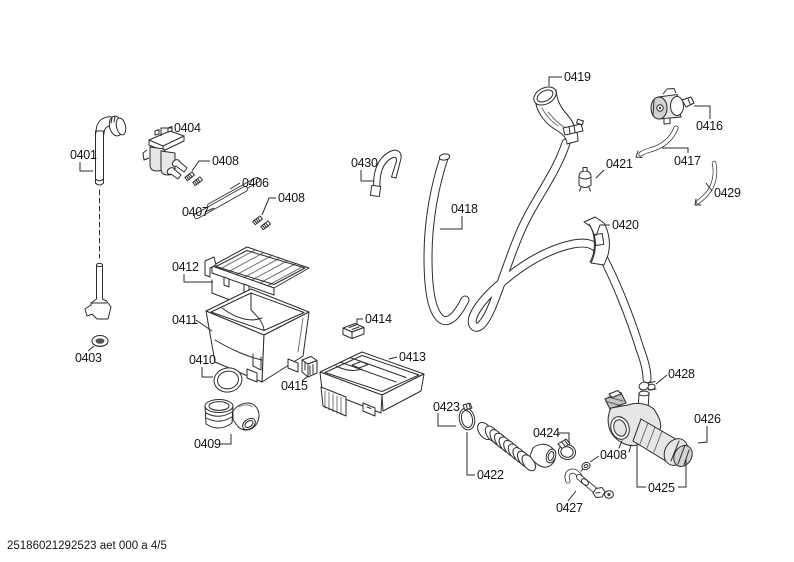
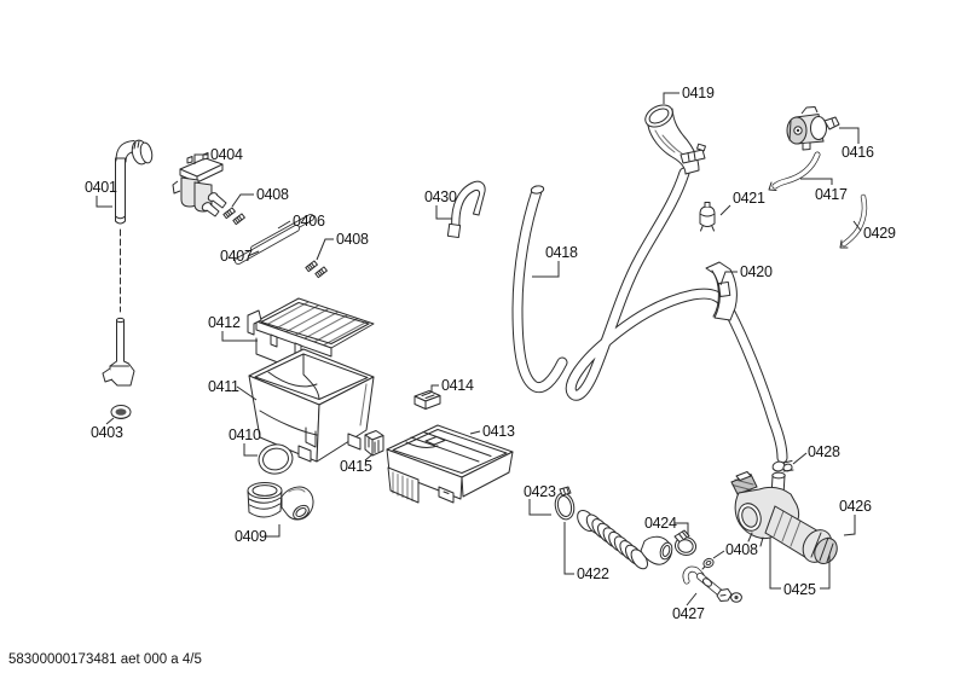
  0401
  0404
  0408
  0406
  0407
  0408
  0430
  0418
  0419
  0416
  0417
  0421
  0429
  0420
  0412
  0411
  0403
  0410
  0414
  0413
  0415
  0409
  0423
  0428
  0426
  0424
  0408
  0425
  0422
  0427
- 25186021292523 aet 000 a 4/5
+ 58300000173481 aet 000 a 4/5
